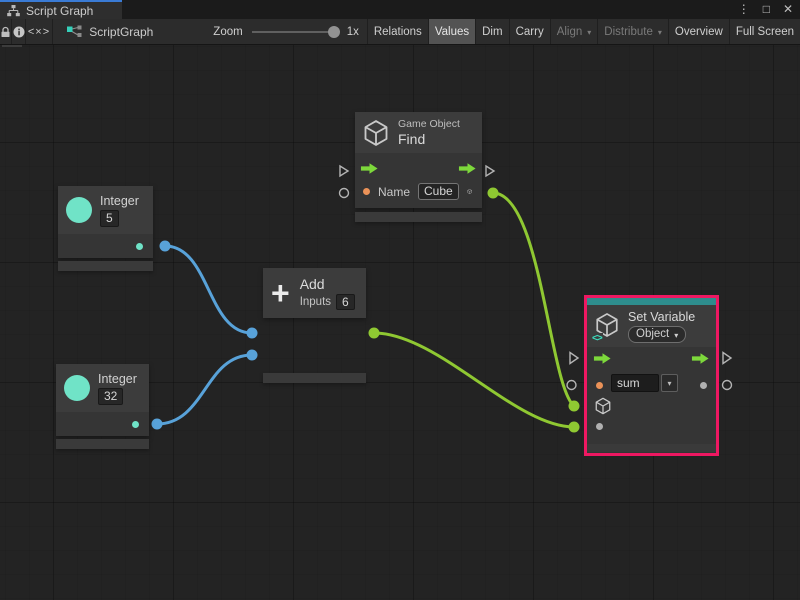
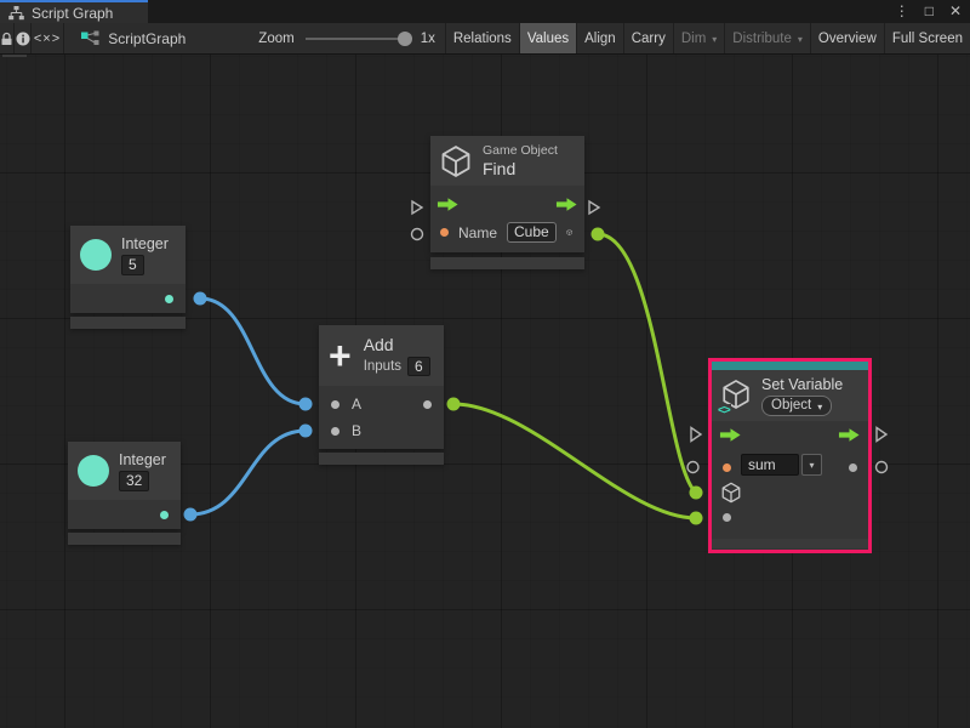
  Script Graph
  ⋮
  □
  ✕
  <×>
  ScriptGraph
  Zoom
  1x
  Relations
  Values
- Dim
+ Align
  Carry
- Align
+ Dim
  ▾
  Distribute
  ▾
  Overview
  Full Screen
  Integer
  5
  Integer
  32
  +
  Add
  Inputs
  6
+ A
+ B
  Game Object
  Find
  Name
  Cube
  <>
  Set Variable
  Object
  ▾
  sum
  ▾
